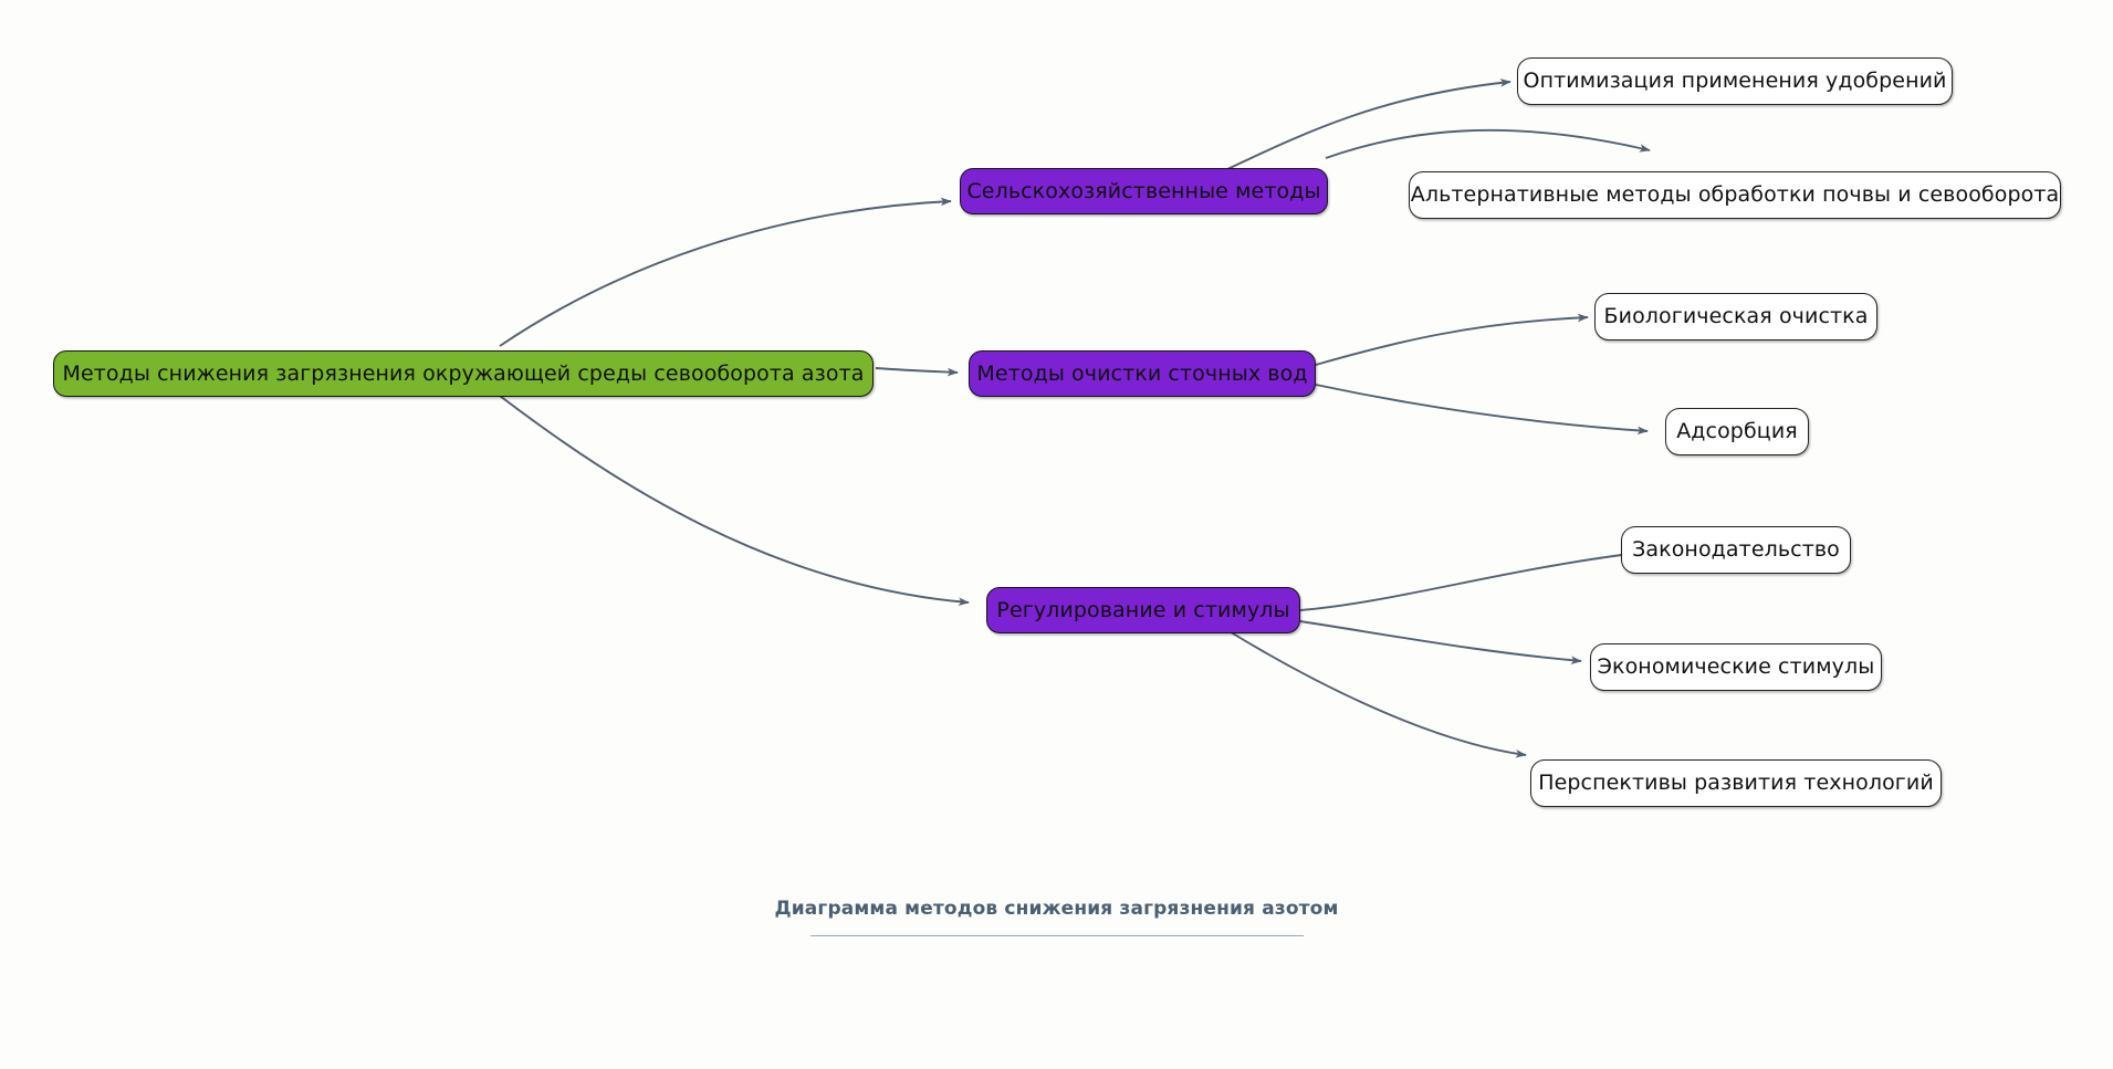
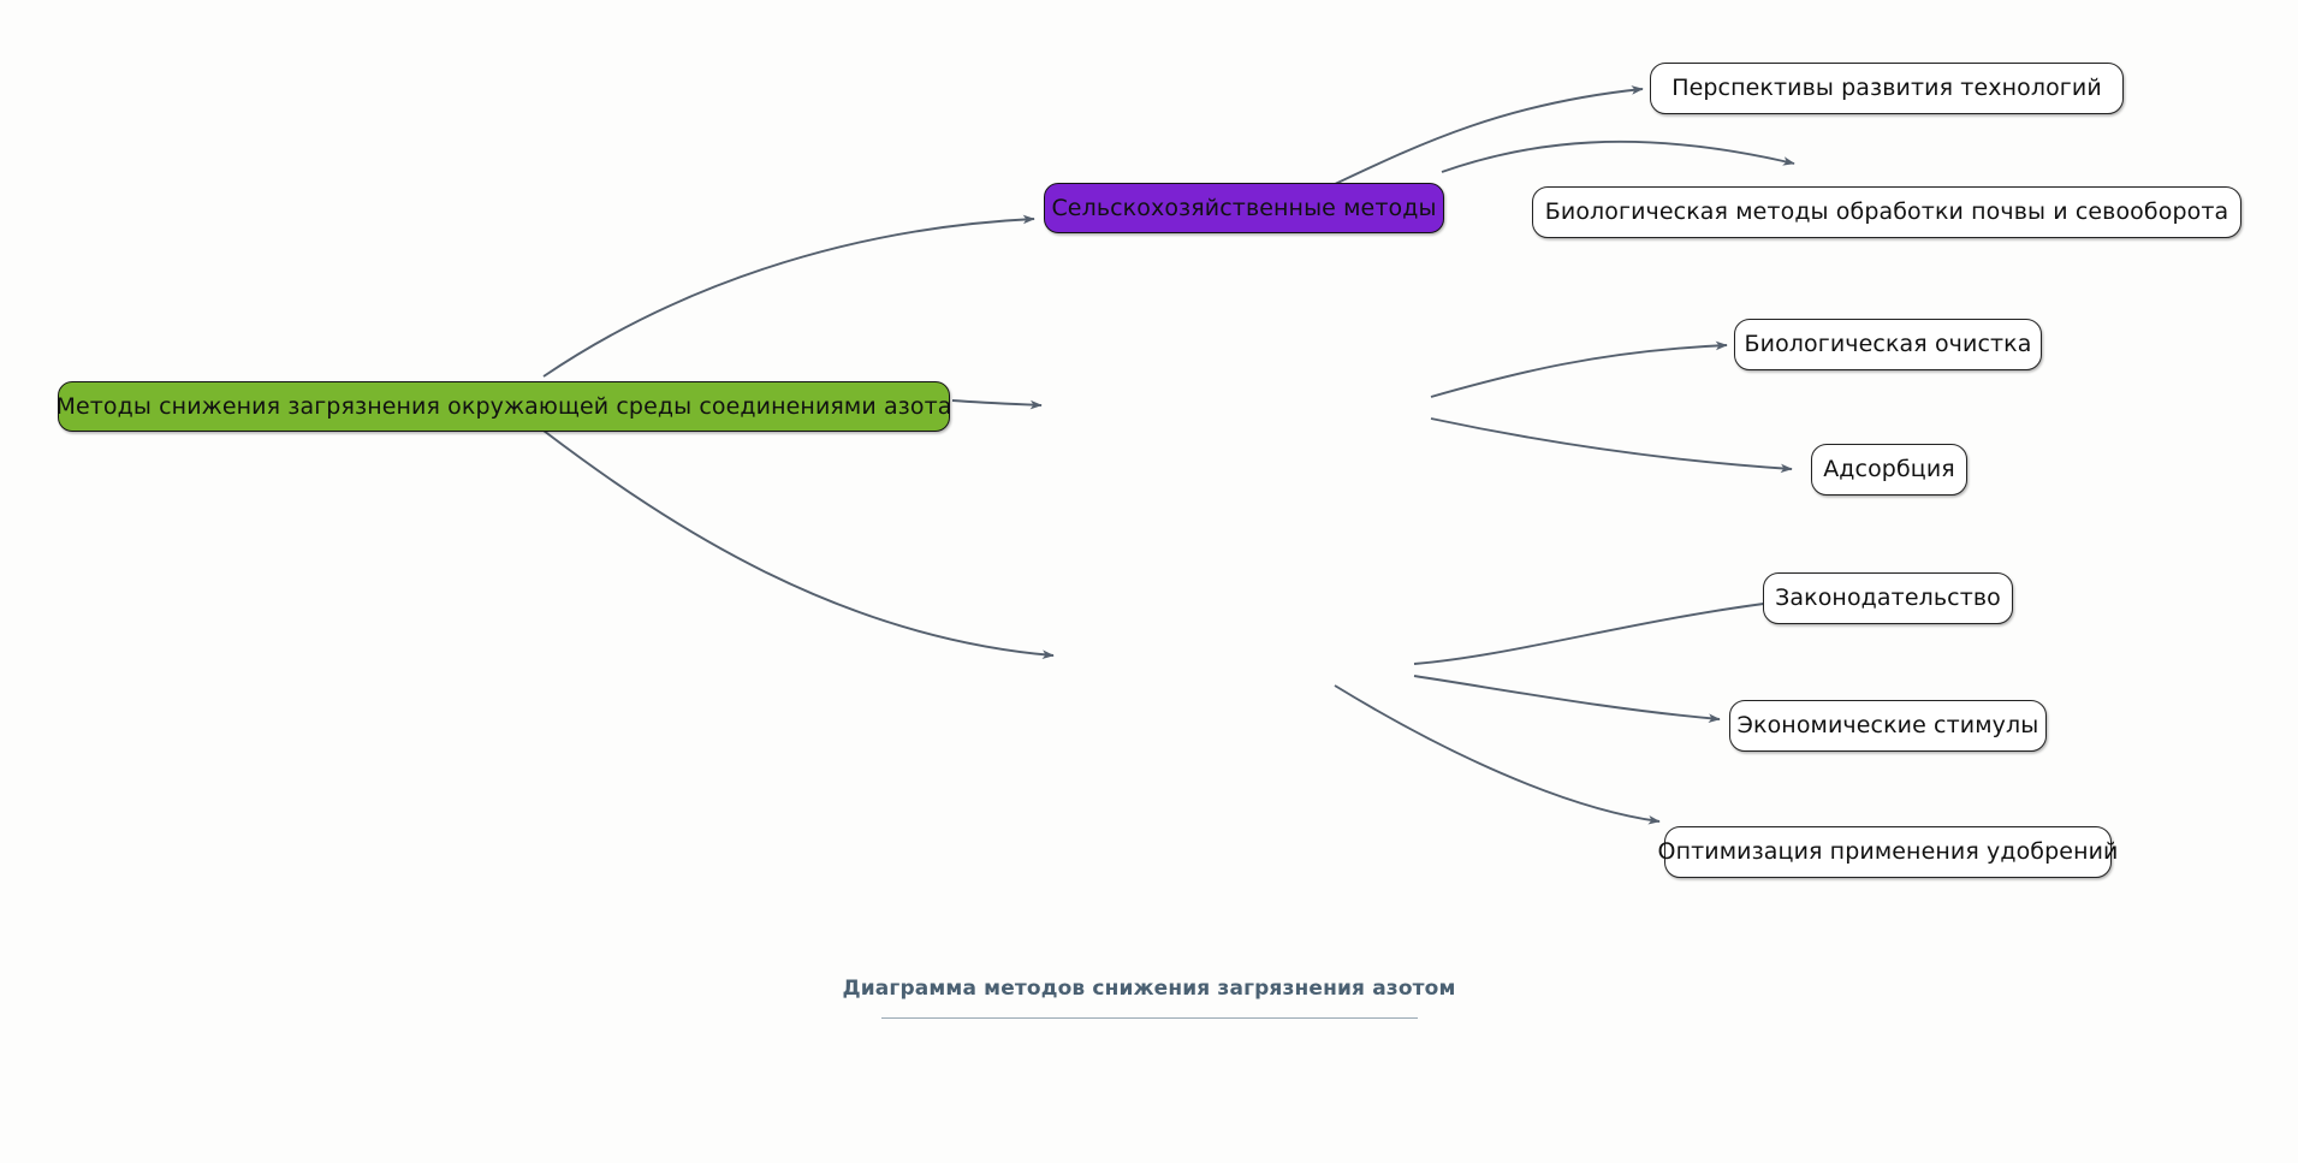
- Методы снижения загрязнения окружающей среды севооборота азота
+ Методы снижения загрязнения окружающей среды соединениями азота
  Сельскохозяйственные методы
- Методы очистки сточных вод
- Регулирование и стимулы
- Оптимизация применения удобрений
+ Перспективы развития технологий
- Альтернативные методы обработки почвы и севооборота
+ Биологическая методы обработки почвы и севооборота
  Биологическая очистка
  Адсорбция
  Законодательство
  Экономические стимулы
- Перспективы развития технологий
+ Оптимизация применения удобрений
  Диаграмма методов снижения загрязнения азотом
